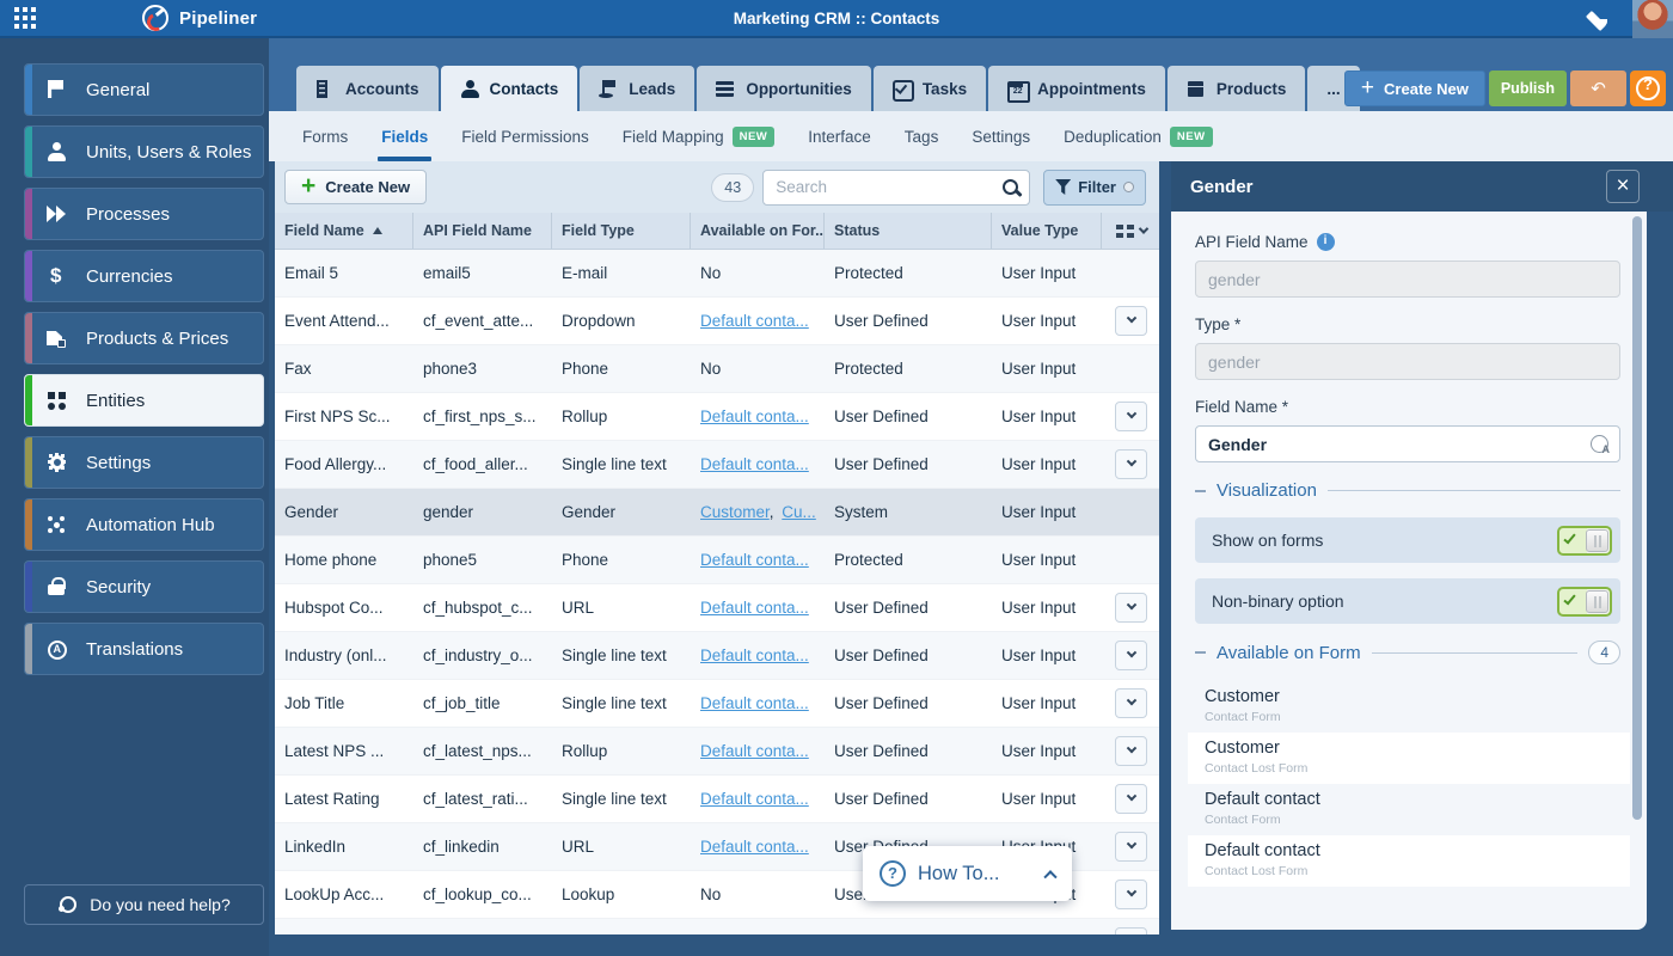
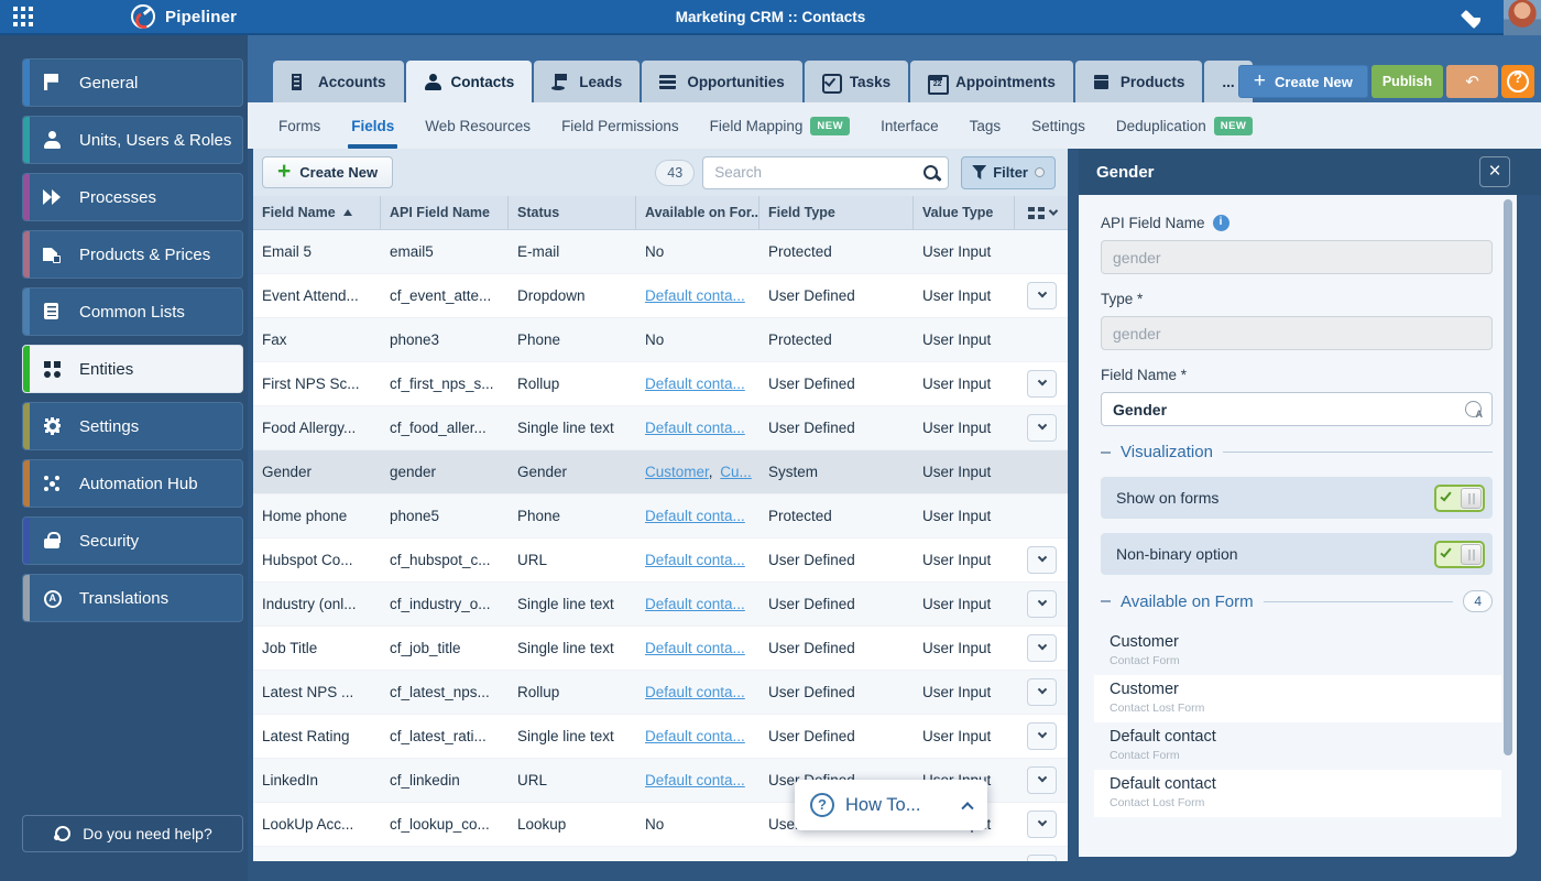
  Pipeliner
  Marketing CRM :: Contacts
  General
  Units, Users & Roles
  Processes
- Currencies
  Products & Prices
+ Common Lists
  Entities
  Settings
  Automation Hub
  Security
  Translations
  Do you need help?
  Accounts
  Contacts
  Leads
  Opportunities
  Tasks
  Appointments
  Products
  ...
  +
  Create New
  Publish
  ↶
  Forms
  Fields
+ Web Resources
  Field Permissions
  Field Mapping
  NEW
  Interface
  Tags
  Settings
  Deduplication
  NEW
  +
  Create New
  43
  Search
  Filter
  Field Name
  API Field Name
- Field Type
+ Status
  Available on For..
- Status
+ Field Type
  Value Type
  Email 5
  email5
  E-mail
  No
  Protected
  User Input
  Event Attend...
  cf_event_atte...
  Dropdown
  Default conta...
  User Defined
  User Input
  Fax
  phone3
  Phone
  No
  Protected
  User Input
  First NPS Sc...
  cf_first_nps_s...
  Rollup
  Default conta...
  User Defined
  User Input
  Food Allergy...
  cf_food_aller...
  Single line text
  Default conta...
  User Defined
  User Input
  Gender
  gender
  Gender
  Customer, Cu...
  System
  User Input
  Home phone
  phone5
  Phone
  Default conta...
  Protected
  User Input
  Hubspot Co...
  cf_hubspot_c...
  URL
  Default conta...
  User Defined
  User Input
  Industry (onl...
  cf_industry_o...
  Single line text
  Default conta...
  User Defined
  User Input
  Job Title
  cf_job_title
  Single line text
  Default conta...
  User Defined
  User Input
  Latest NPS ...
  cf_latest_nps...
  Rollup
  Default conta...
  User Defined
  User Input
  Latest Rating
  cf_latest_rati...
  Single line text
  Default conta...
  User Defined
  User Input
  LinkedIn
  cf_linkedin
  URL
  Default conta...
  LookUp Acc...
  cf_lookup_co...
  Lookup
  No
  How To...
  Gender
  API Field Name
  gender
  Type *
  gender
  Field Name *
  Gender
  Visualization
  Show on forms
  Non-binary option
  Available on Form
  4
  Customer
  Contact Form
  Customer
  Contact Lost Form
  Default contact
  Contact Form
  Default contact
  Contact Lost Form
